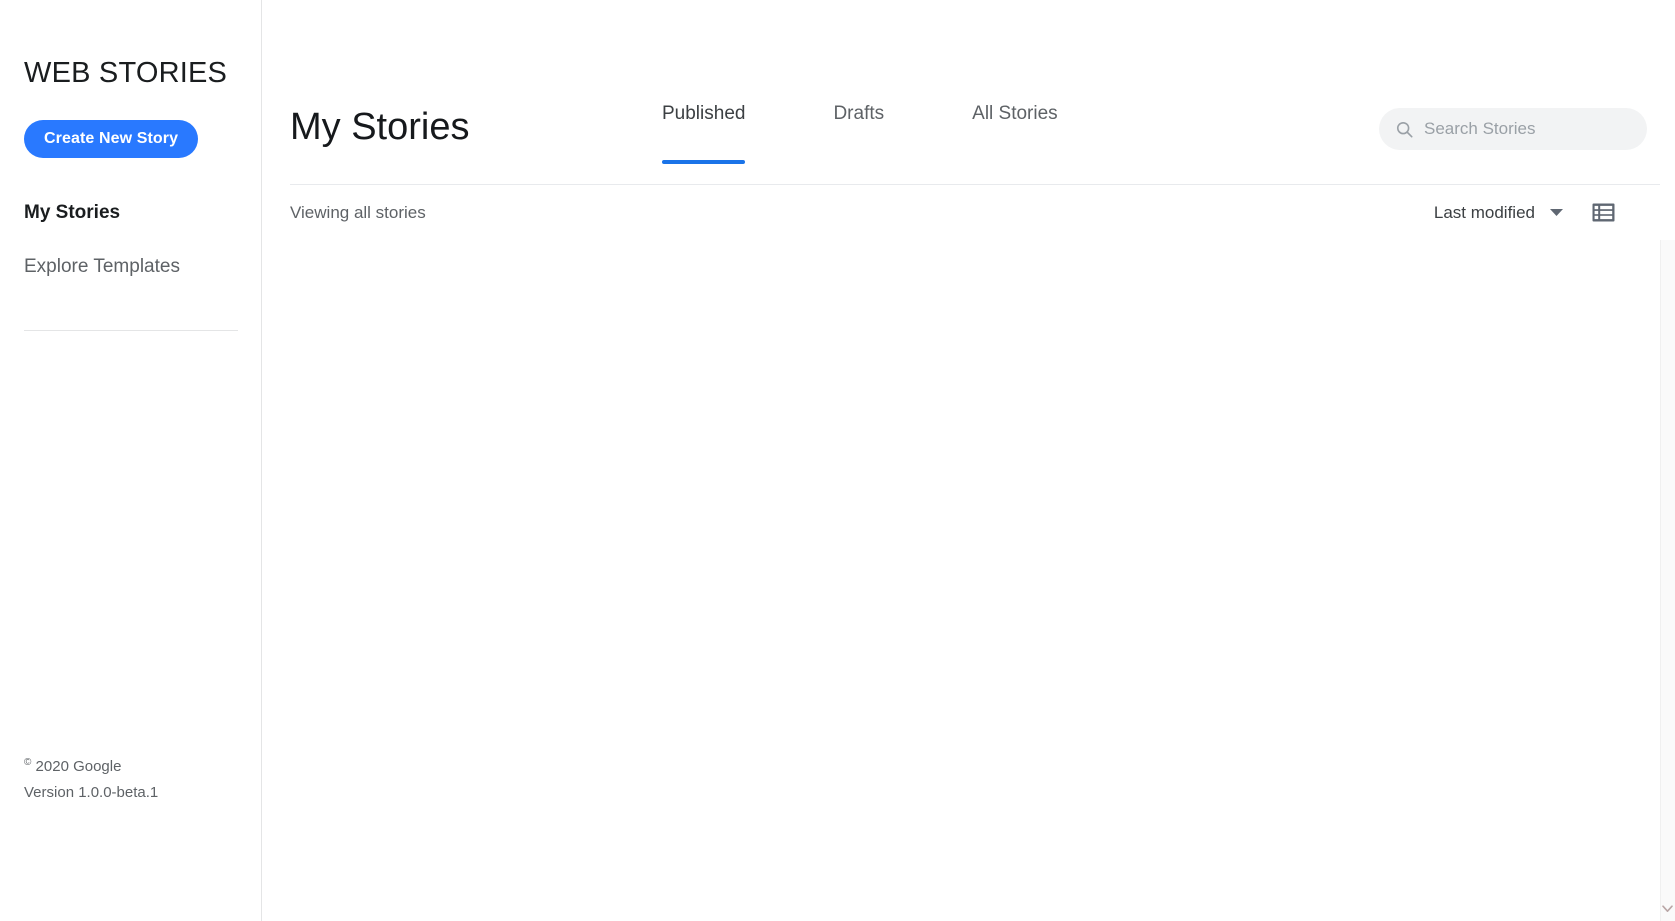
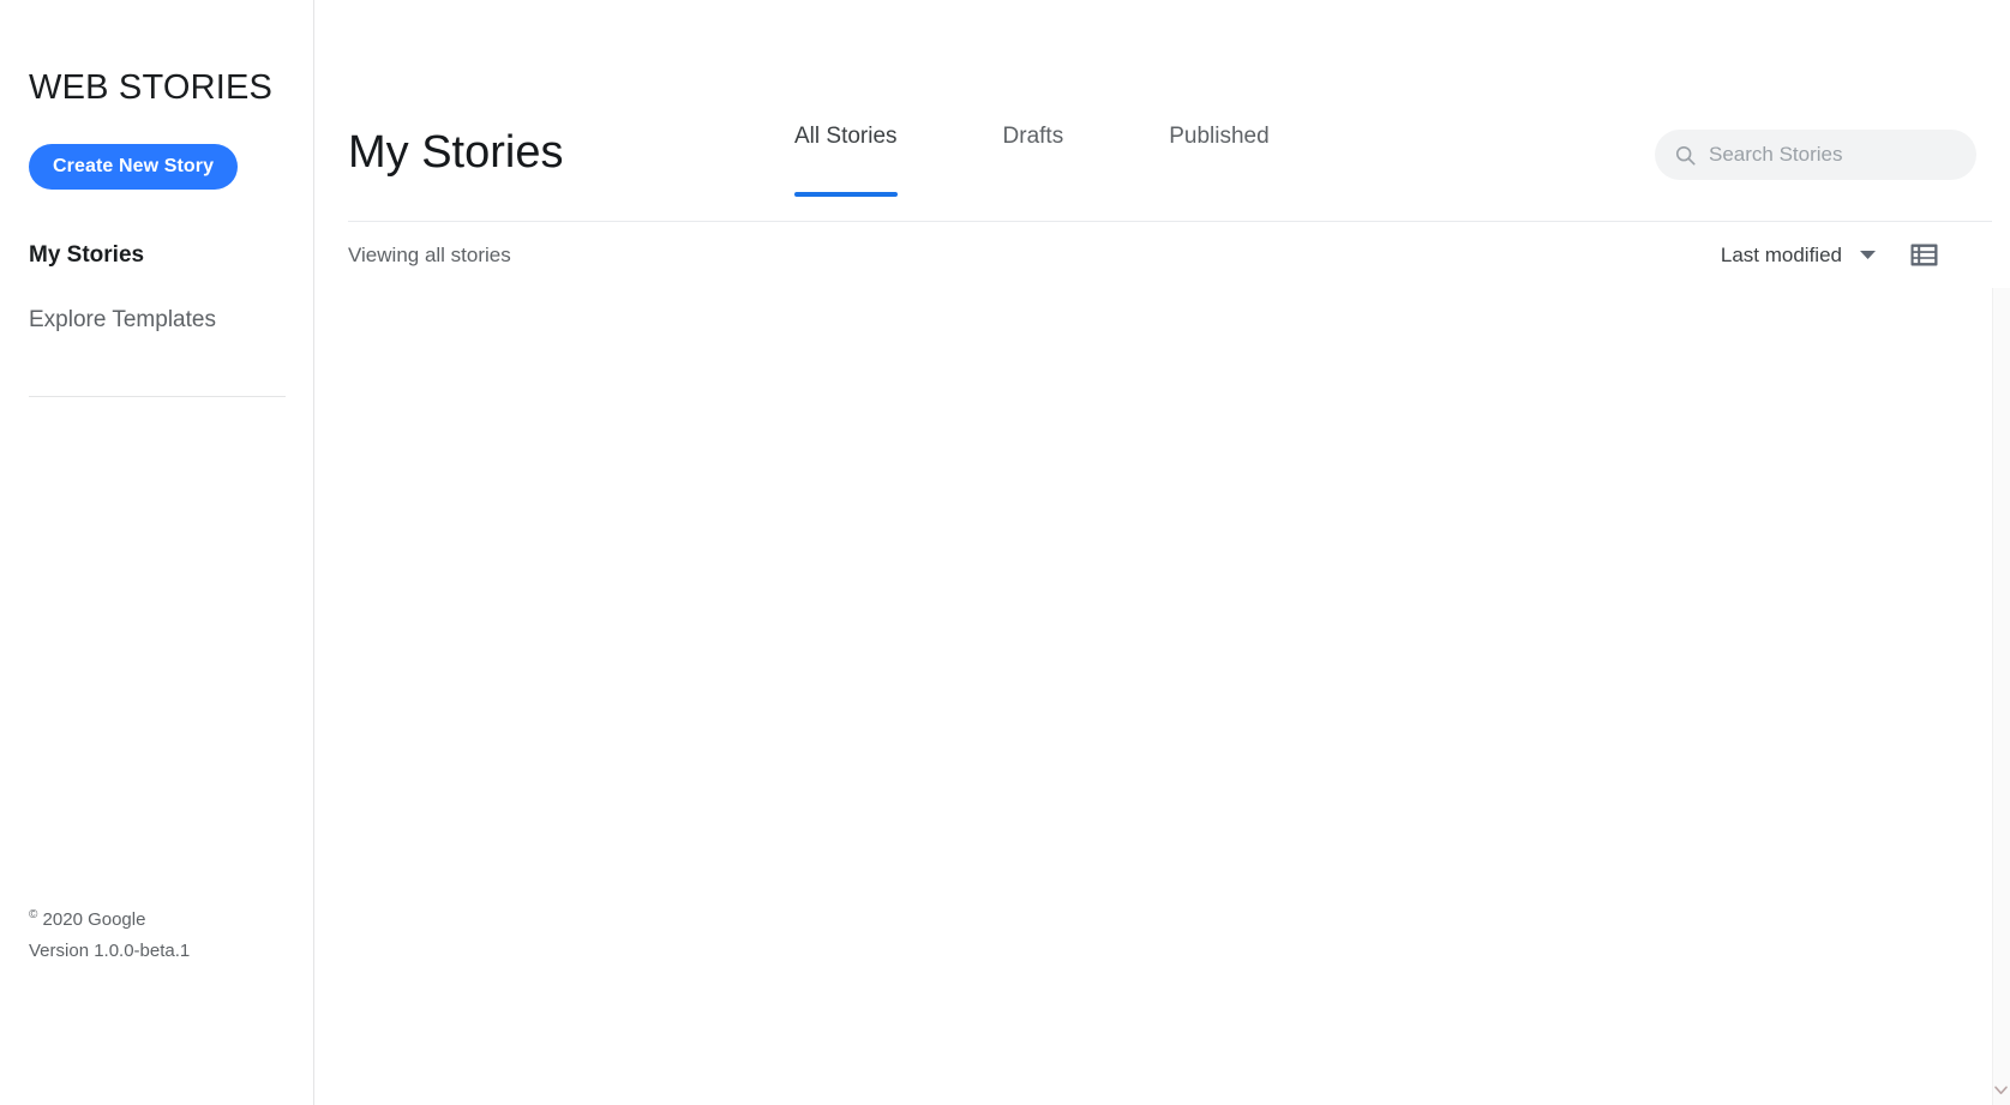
  WEB STORIES
  Create New Story
  My Stories
  Explore Templates
  © 2020 Google
  Version 1.0.0-beta.1
  My Stories
- Published
+ All Stories
  Drafts
- All Stories
+ Published
  Search Stories
  Viewing all stories
  Last modified
